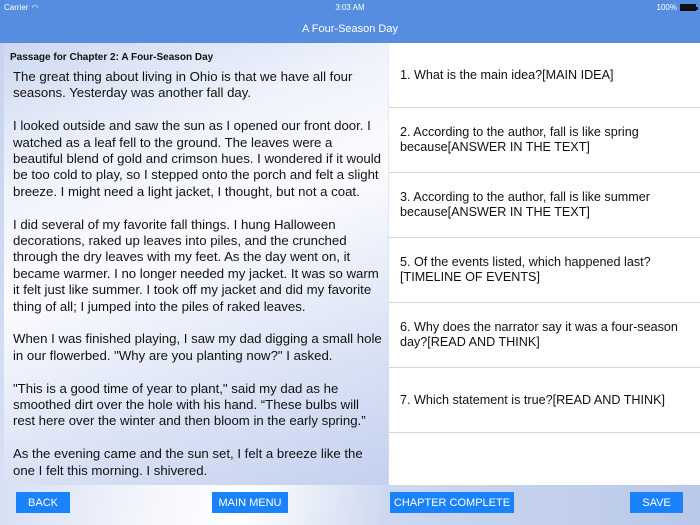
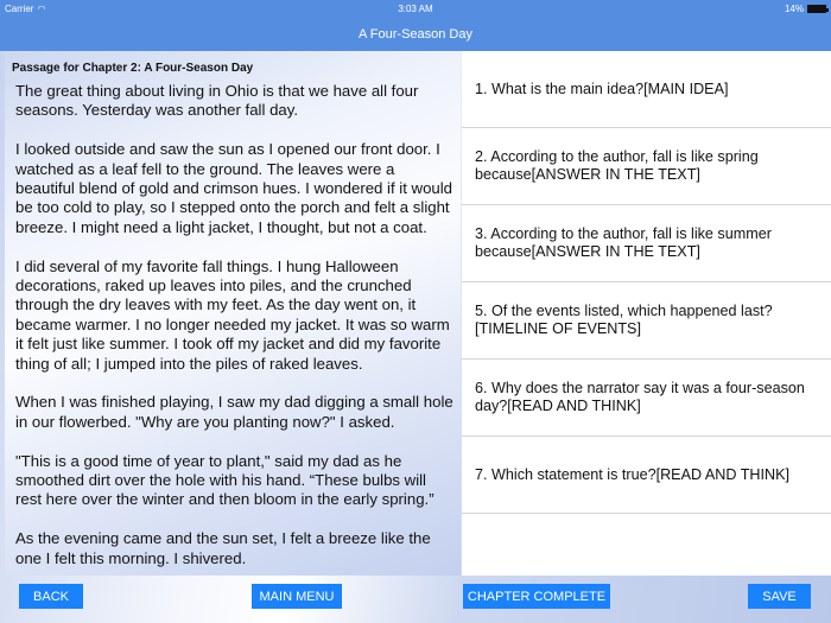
  Carrier
  ◠
  3:03 AM
- 100%
+ 14%
  A Four-Season Day
  Passage for Chapter 2: A Four-Season Day
  The great thing about living in Ohio is that we have all four seasons. Yesterday was another fall day.
  I looked outside and saw the sun as I opened our front door. I watched as a leaf fell to the ground. The leaves were a beautiful blend of gold and crimson hues. I wondered if it would be too cold to play, so I stepped onto the porch and felt a slight breeze. I might need a light jacket, I thought, but not a coat.
  I did several of my favorite fall things. I hung Halloween decorations, raked up leaves into piles, and the crunched through the dry leaves with my feet. As the day went on, it became warmer. I no longer needed my jacket. It was so warm it felt just like summer. I took off my jacket and did my favorite thing of all; I jumped into the piles of raked leaves.
  When I was finished playing, I saw my dad digging a small hole in our flowerbed. "Why are you planting now?" I asked.
  "This is a good time of year to plant," said my dad as he smoothed dirt over the hole with his hand. “These bulbs will rest here over the winter and then bloom in the early spring.”
  As the evening came and the sun set, I felt a breeze like the one I felt this morning. I shivered.
  1. What is the main idea?[MAIN IDEA]
  2. According to the author, fall is like spring because[ANSWER IN THE TEXT]
  3. According to the author, fall is like summer because[ANSWER IN THE TEXT]
  5. Of the events listed, which happened last?[TIMELINE OF EVENTS]
  6. Why does the narrator say it was a four-season day?[READ AND THINK]
  7. Which statement is true?[READ AND THINK]
  BACK
  MAIN MENU
  CHAPTER COMPLETE
  SAVE
